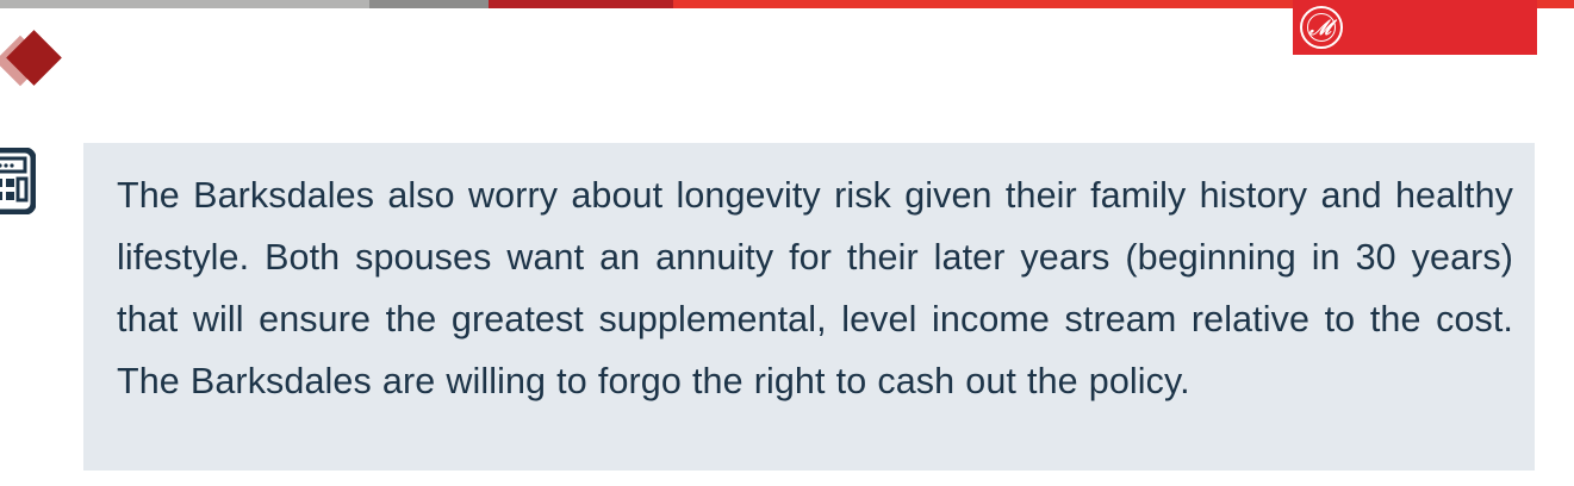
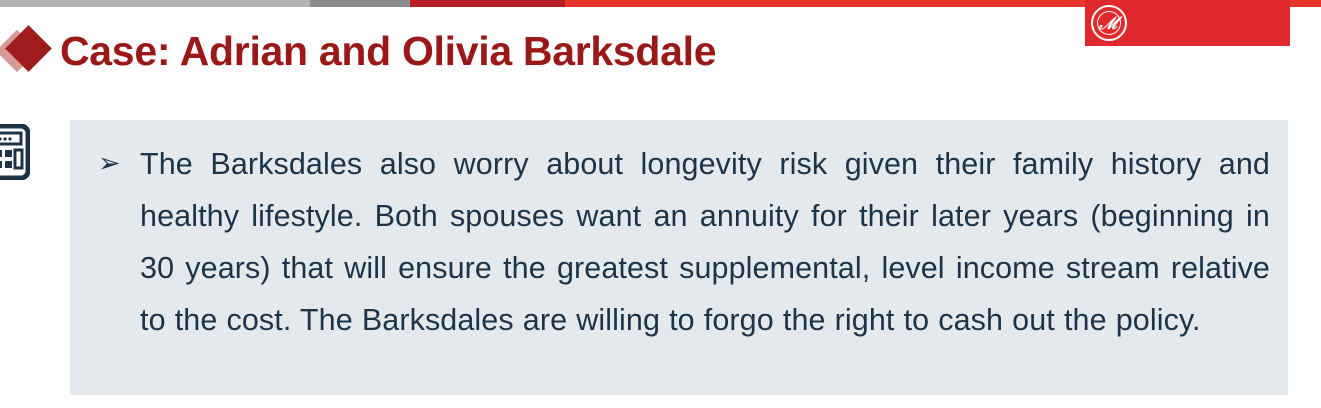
  ℳ
+ Case: Adrian and Olivia Barksdale
+ ➢
  The Barksdales also worry about longevity risk given their family history and healthy lifestyle. Both spouses want an annuity for their later years (beginning in 30 years) that will ensure the greatest supplemental, level income stream relative to the cost. The Barksdales are willing to forgo the right to cash out the policy.
